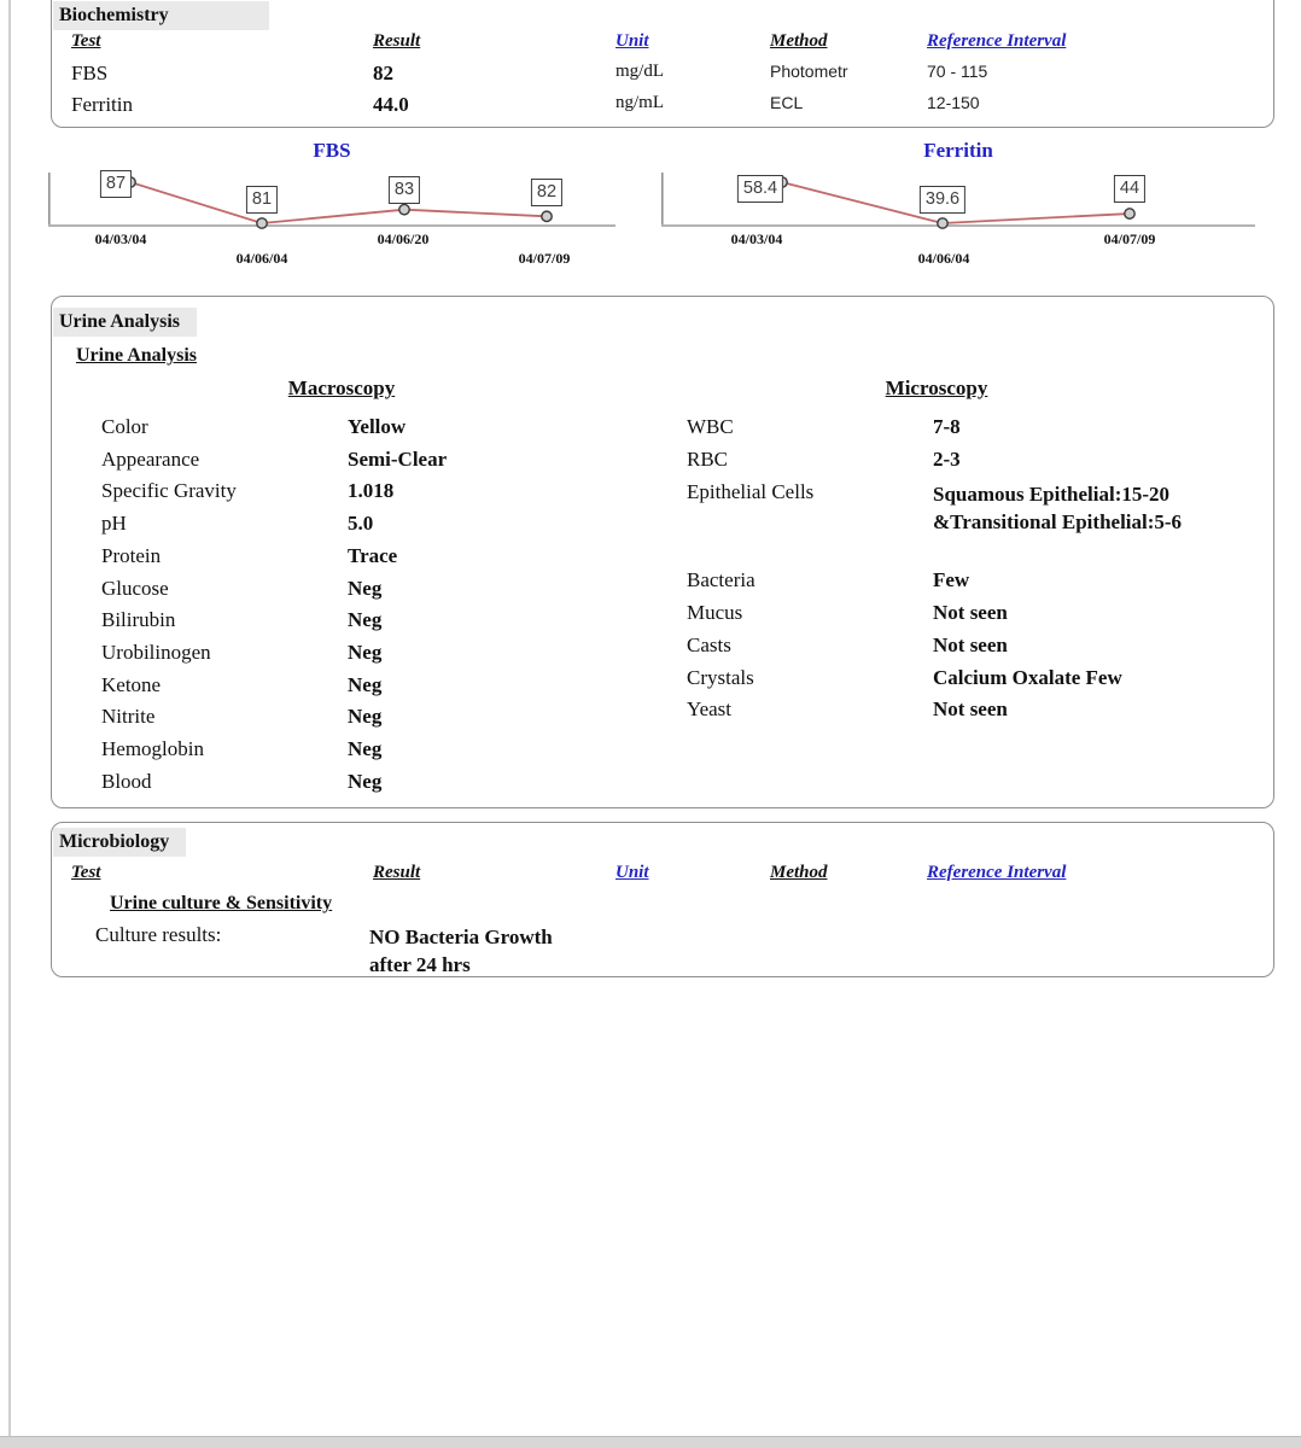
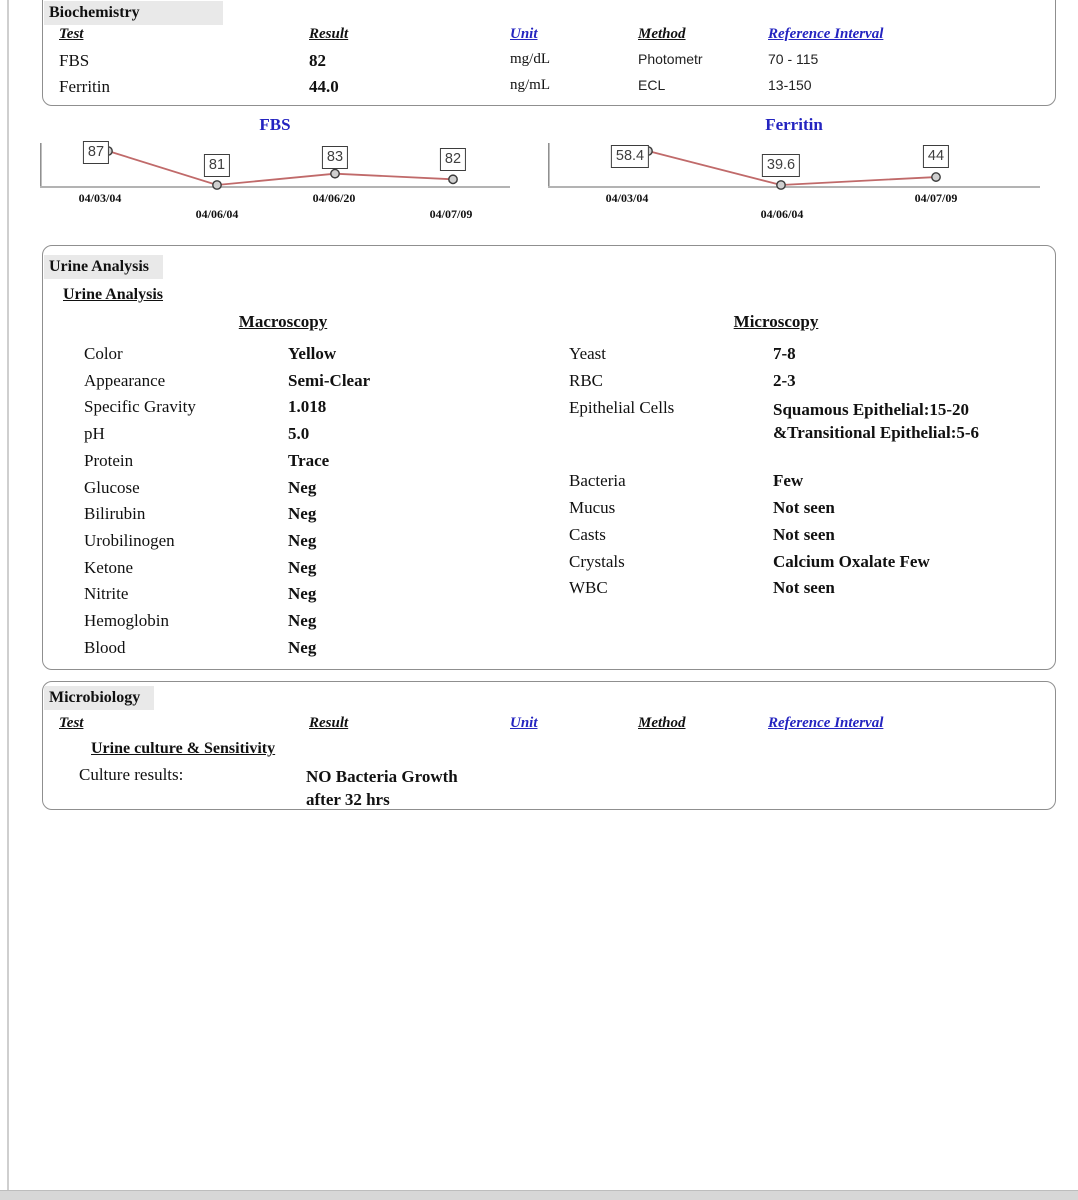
  Biochemistry
  Test
  Result
  Unit
  Method
  Reference Interval
  FBS
  82
  mg/dL
  Photometr
  70 - 115
  Ferritin
  44.0
  ng/mL
  ECL
- 12-150
+ 13-150
  FBS
  87
  81
  83
  82
  04/03/04
  04/06/04
  04/06/20
  04/07/09
  Ferritin
  58.4
  39.6
  44
  04/03/04
  04/06/04
  04/07/09
  Urine Analysis
  Urine Analysis
  Macroscopy
  Microscopy
  Color
  Yellow
  Appearance
  Semi-Clear
  Specific Gravity
  1.018
  pH
  5.0
  Protein
  Trace
  Glucose
  Neg
  Bilirubin
  Neg
  Urobilinogen
  Neg
  Ketone
  Neg
  Nitrite
  Neg
  Hemoglobin
  Neg
  Blood
  Neg
- WBC
+ Yeast
  7-8
  RBC
  2-3
  Epithelial Cells
  Squamous Epithelial:15-20 &Transitional Epithelial:5-6
  Bacteria
  Few
  Mucus
  Not seen
  Casts
  Not seen
  Crystals
  Calcium Oxalate Few
- Yeast
+ WBC
  Not seen
  Microbiology
  Test
  Result
  Unit
  Method
  Reference Interval
  Urine culture & Sensitivity
  Culture results:
- NO Bacteria Growth after 24 hrs
+ NO Bacteria Growth after 32 hrs
